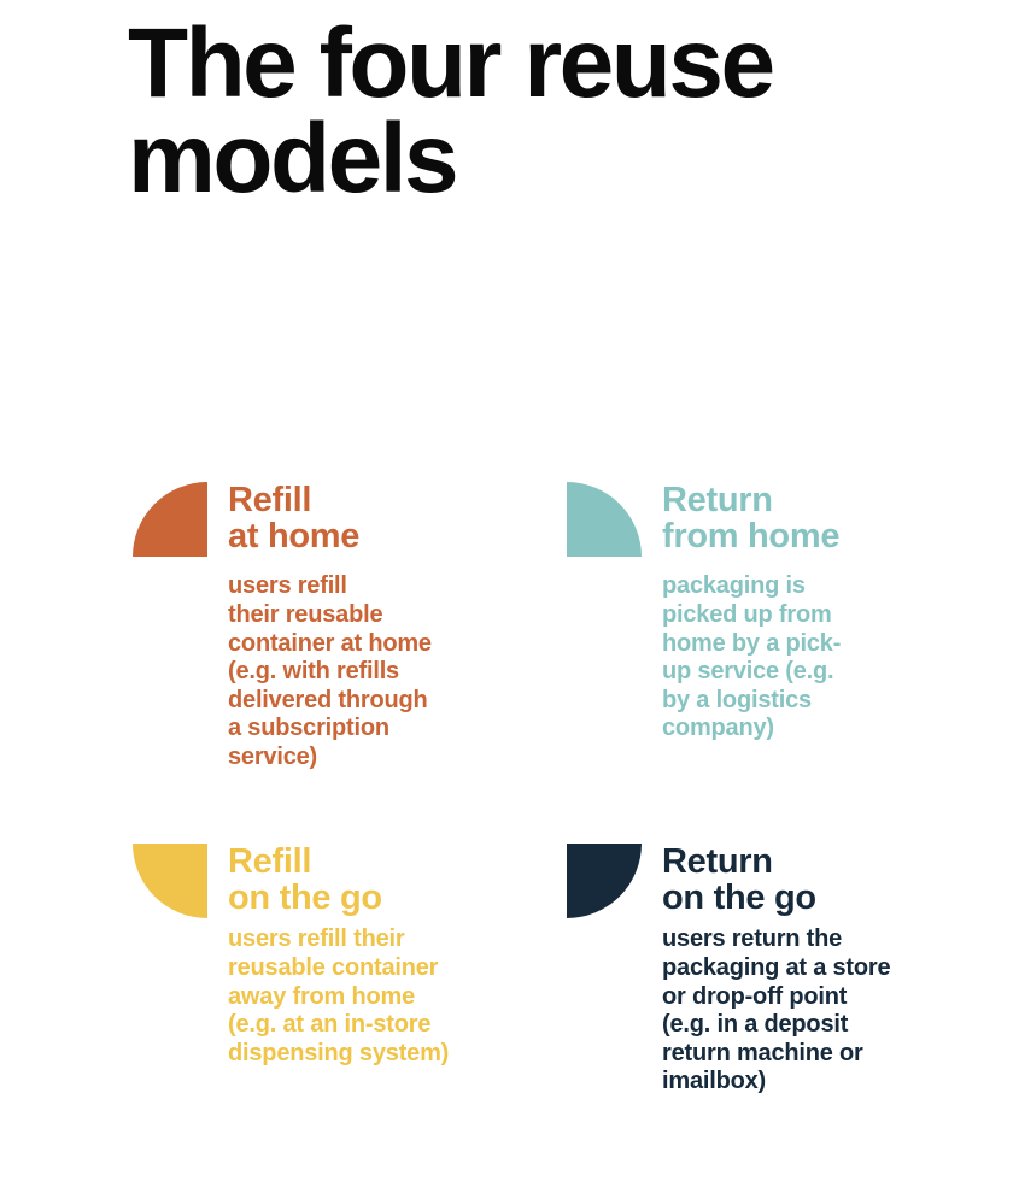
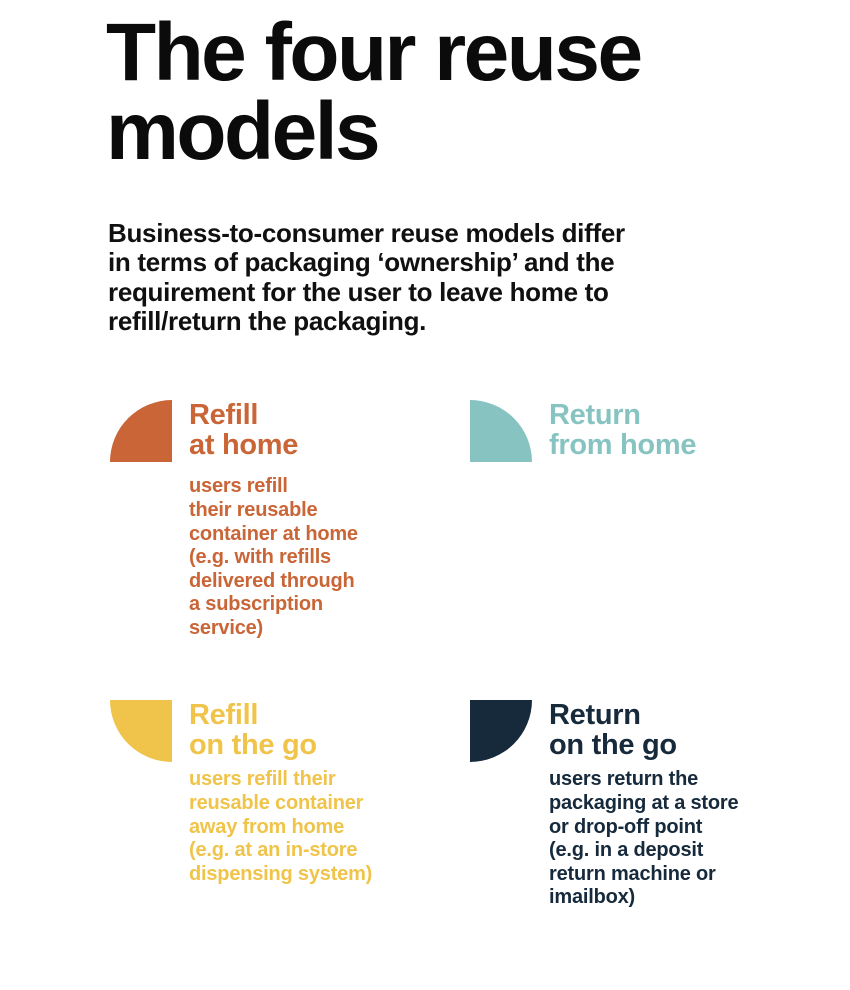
  The four reuse
  models
+ Business-to-consumer reuse models differ
+ in terms of packaging ‘ownership’ and the
+ requirement for the user to leave home to
+ refill/return the packaging.
  Refill
  at home
  users refill
  their reusable
  container at home
  (e.g. with refills
  delivered through
  a subscription
  service)
  Return
  from home
- packaging is
- picked up from
- home by a pick-
- up service (e.g.
- by a logistics
- company)
  Refill
  on the go
  users refill their
  reusable container
  away from home
  (e.g. at an in-store
  dispensing system)
  Return
  on the go
  users return the
  packaging at a store
  or drop-off point
  (e.g. in a deposit
  return machine or
  imailbox)
